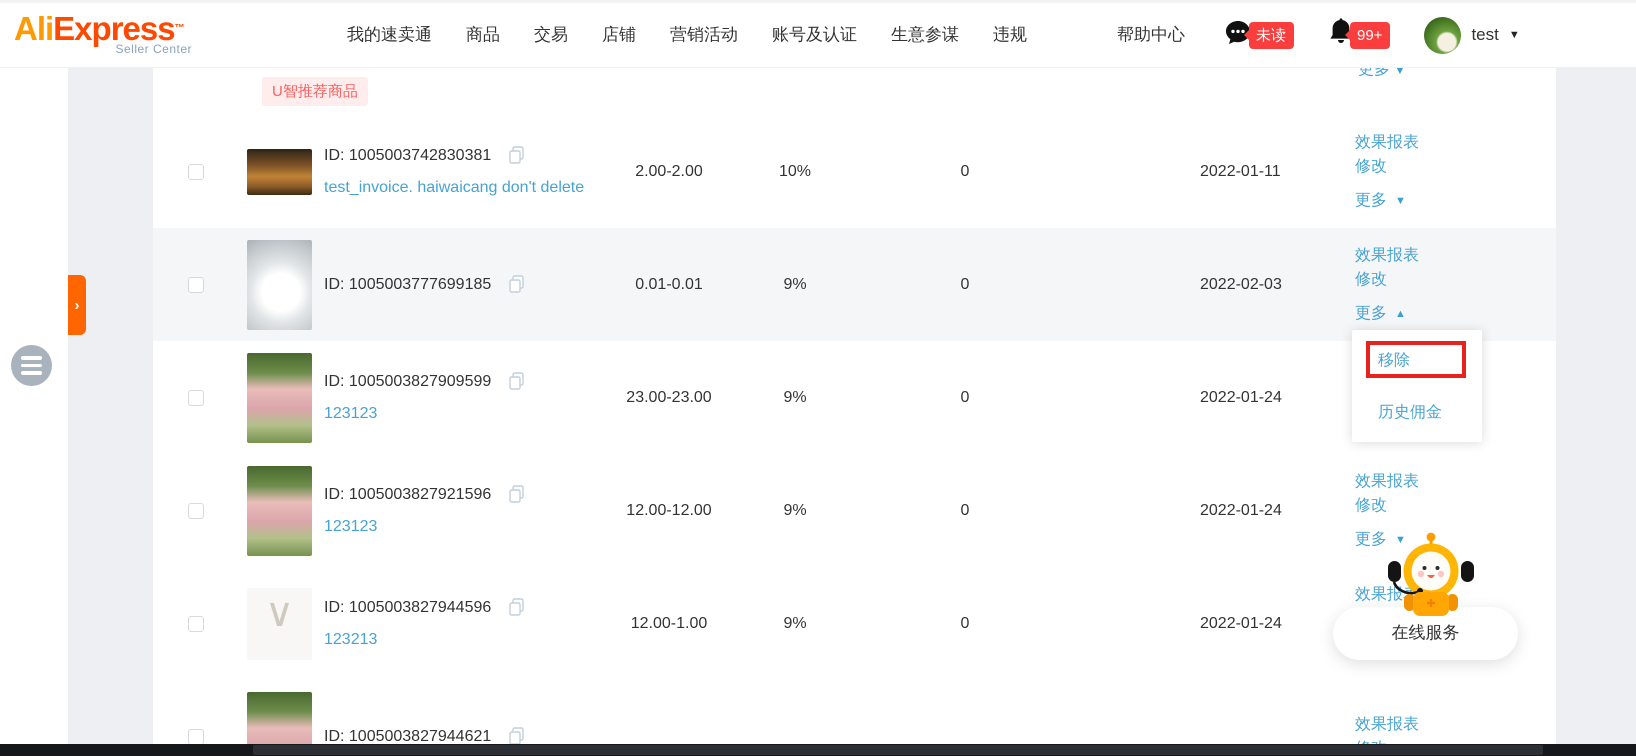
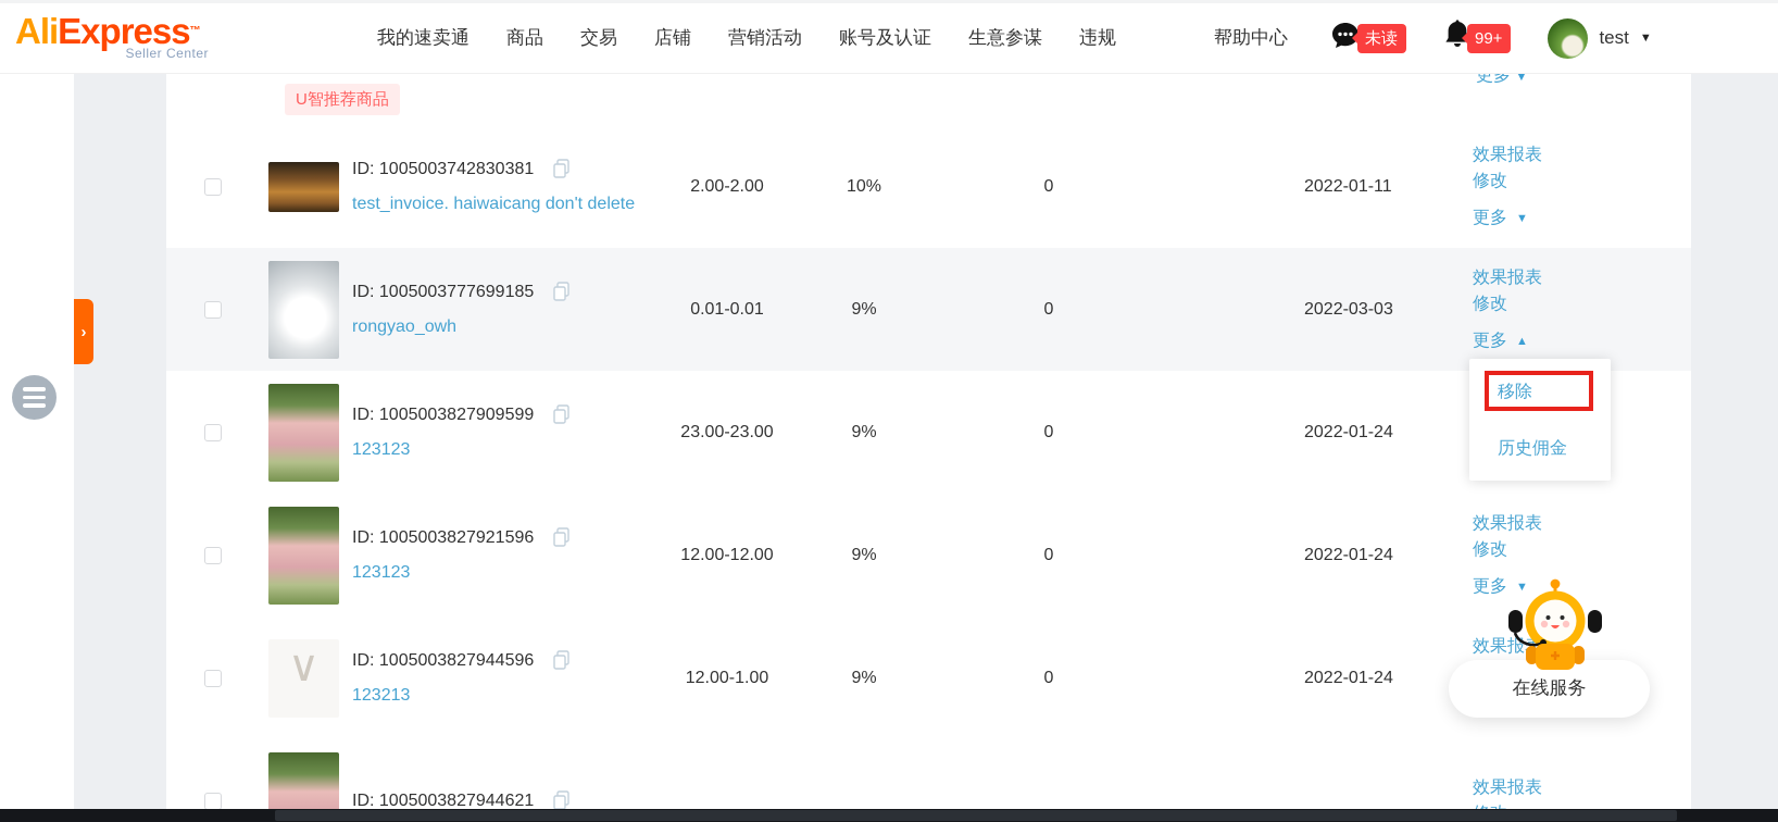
  AliExpress™
  Seller Center
  我的速卖通
  商品
  交易
  店铺
  营销活动
  账号及认证
  生意参谋
  违规
  帮助中心
  未读
  99+
  test
  ▼
  ›
  U智推荐商品
  更多 ▼
  ID: 1005003742830381
  test_invoice. haiwaicang don't delete
  2.00-2.00
  10%
  0
  2022-01-11
  效果报表
  修改
  更多
  ▼
  ID: 1005003777699185
+ rongyao_owh
  0.01-0.01
  9%
  0
- 2022-02-03
+ 2022-03-03
  效果报表
  修改
  更多
  ▲
  ID: 1005003827909599
  123123
  23.00-23.00
  9%
  0
  2022-01-24
  ID: 1005003827921596
  123123
  12.00-12.00
  9%
  0
  2022-01-24
  效果报表
  修改
  更多
  ▼
  ID: 1005003827944596
  123213
  12.00-1.00
  9%
  0
  2022-01-24
  效果报
  ID: 1005003827944621
  效果报表
  移除
  历史佣金
  在线服务
